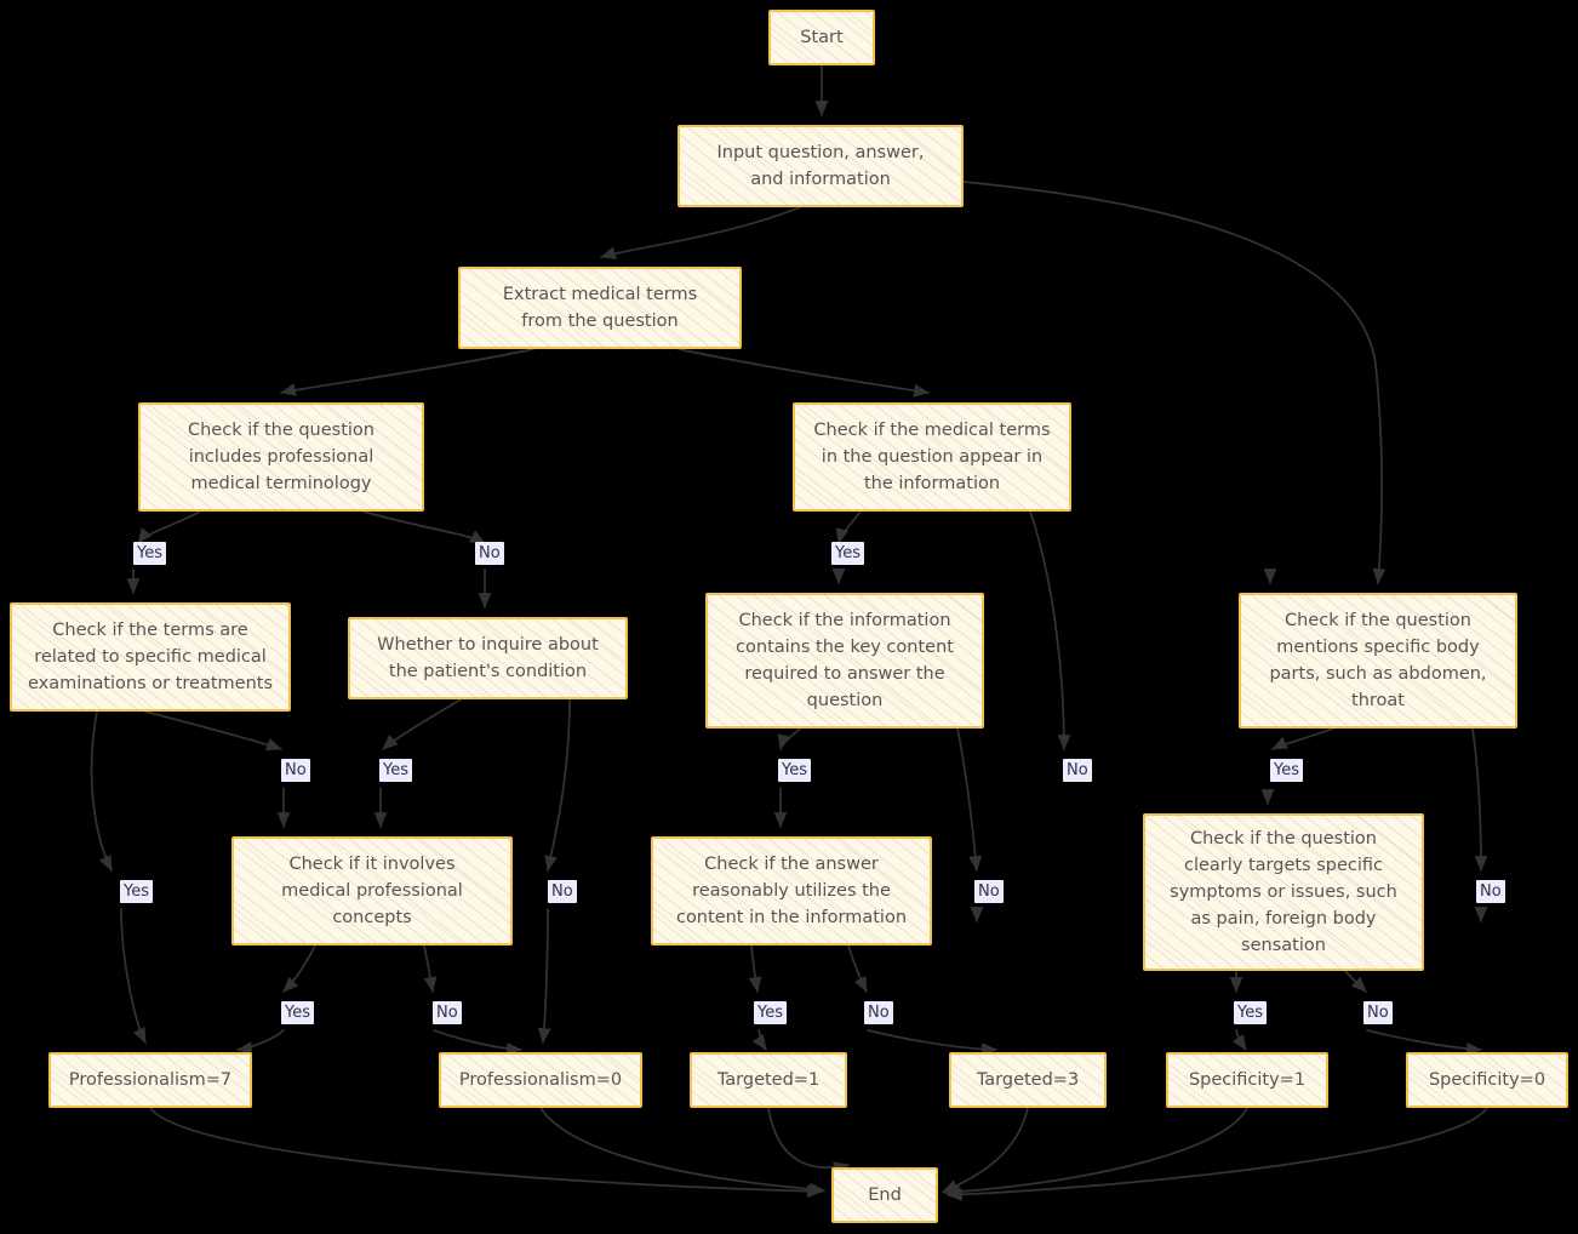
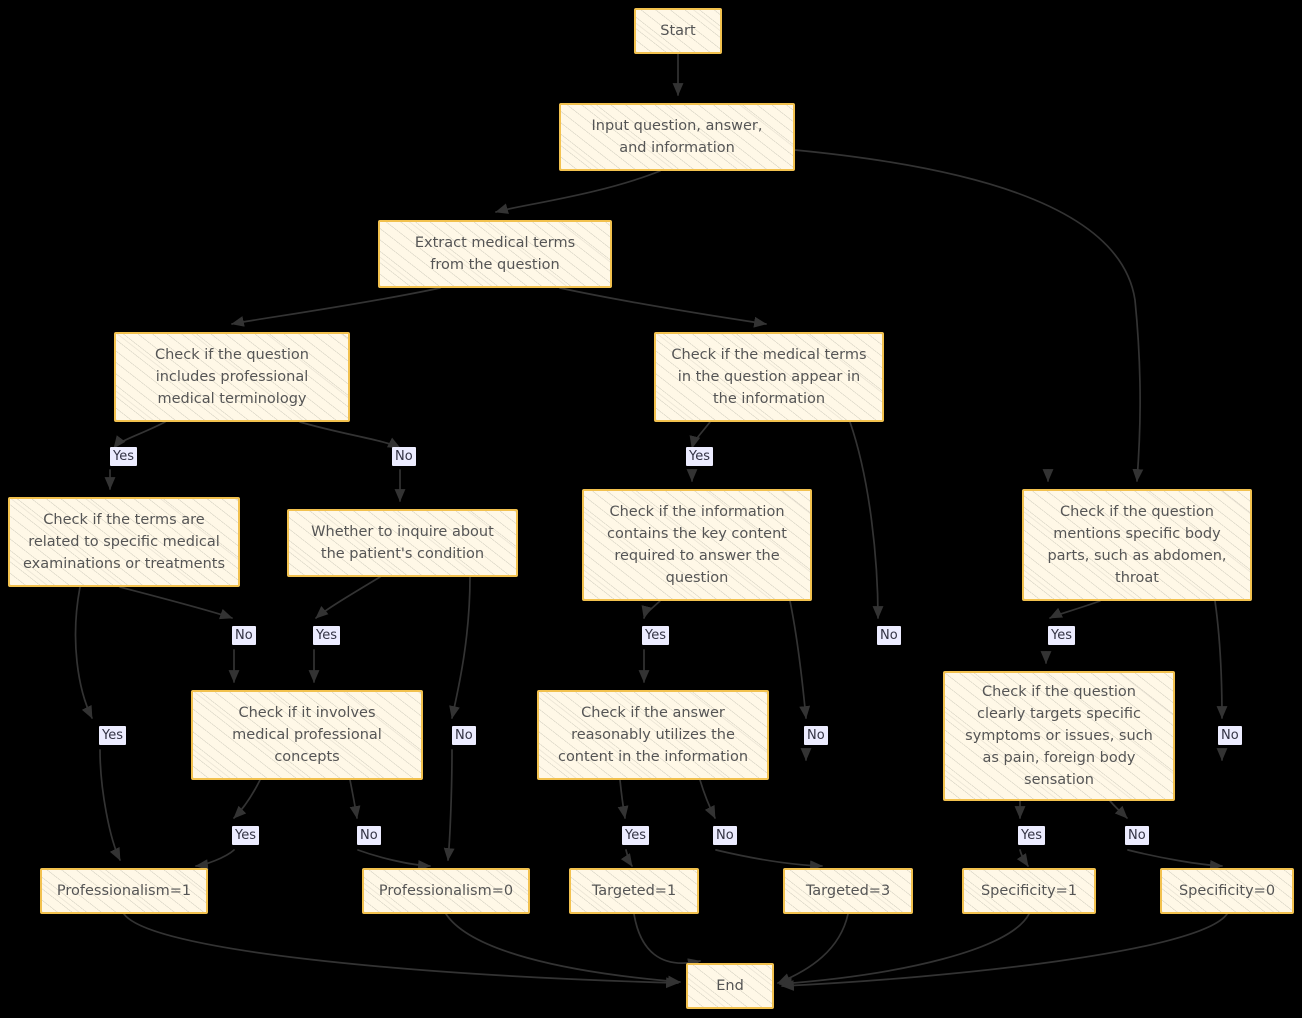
  Start
  Input question, answer,
  and information
  Extract medical terms
  from the question
  Check if the question
  includes professional
  medical terminology
  Check if the medical terms
  in the question appear in
  the information
  Check if the terms are
  related to specific medical
  examinations or treatments
  Whether to inquire about
  the patient's condition
  Check if the information
  contains the key content
  required to answer the
  question
  Check if the question
  mentions specific body
  parts, such as abdomen,
  throat
  Check if it involves
  medical professional
  concepts
  Check if the answer
  reasonably utilizes the
  content in the information
  Check if the question
  clearly targets specific
  symptoms or issues, such
  as pain, foreign body
  sensation
- Professionalism=7
+ Professionalism=1
  Professionalism=0
  Targeted=1
  Targeted=3
  Specificity=1
  Specificity=0
  End
  Yes
  No
  Yes
  No
  No
  Yes
  Yes
  No
  Yes
  No
  Yes
  No
  Yes
  No
  Yes
  No
  Yes
  No
